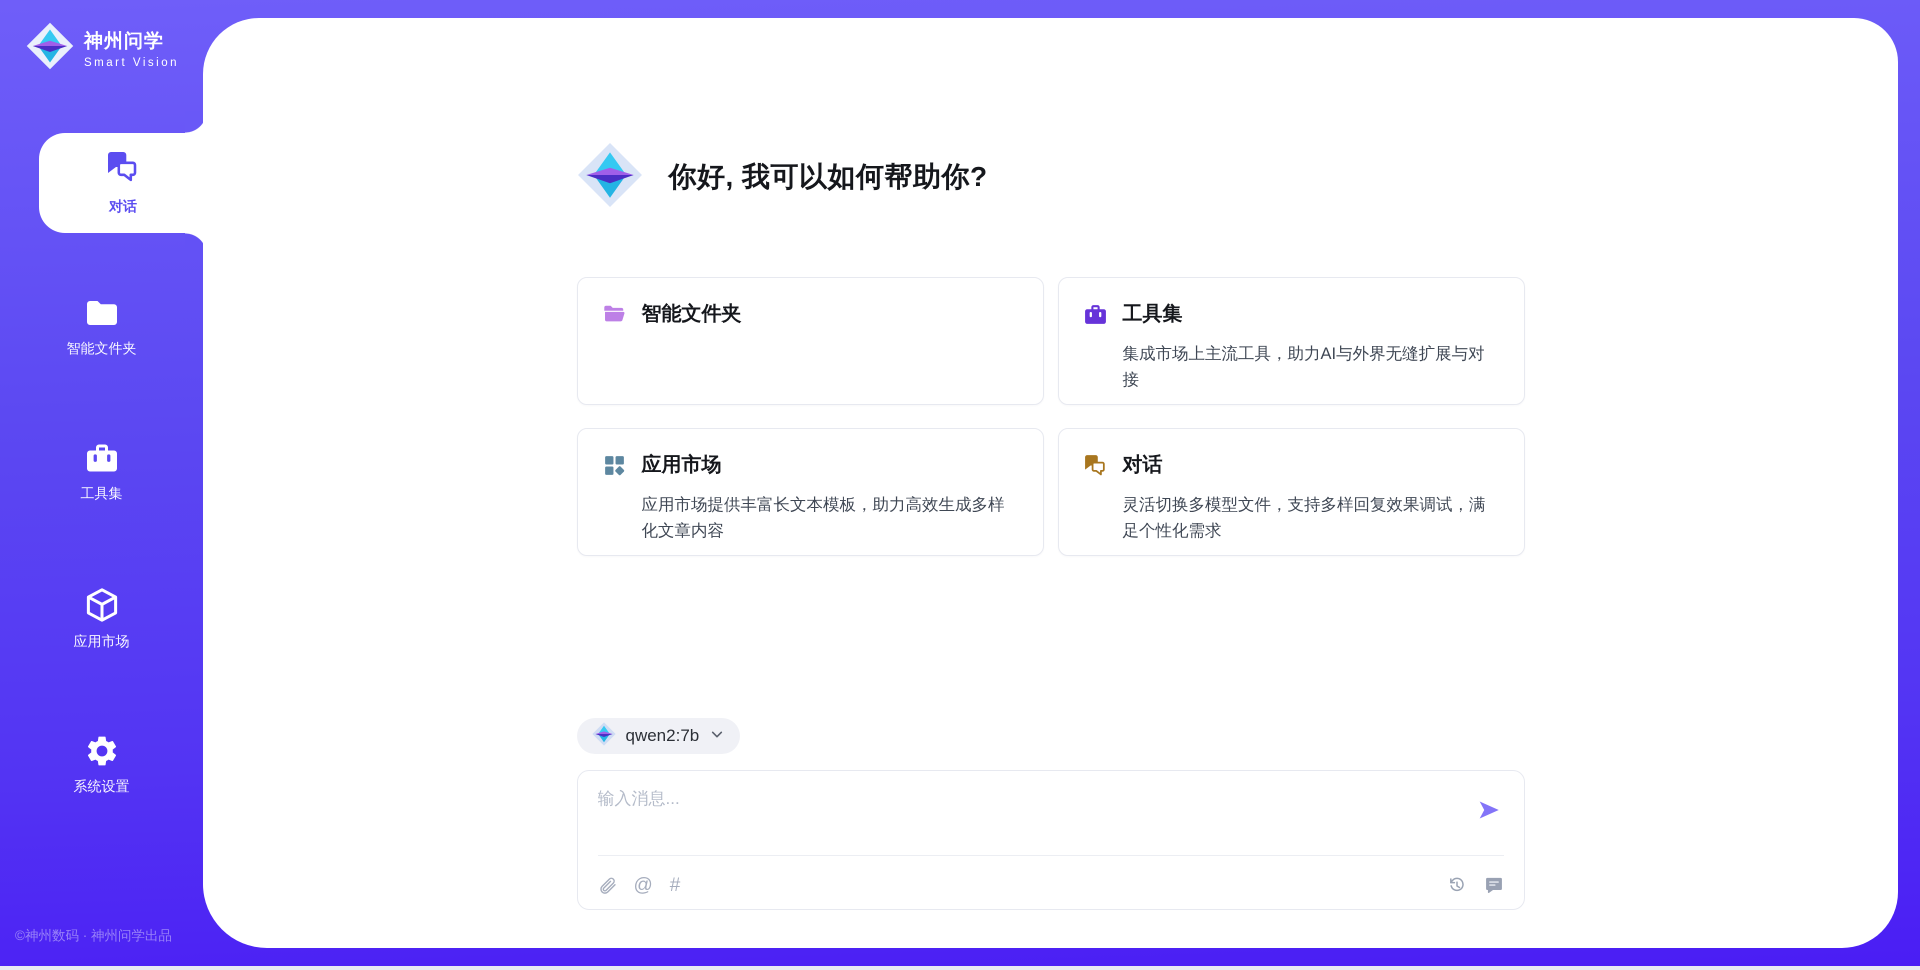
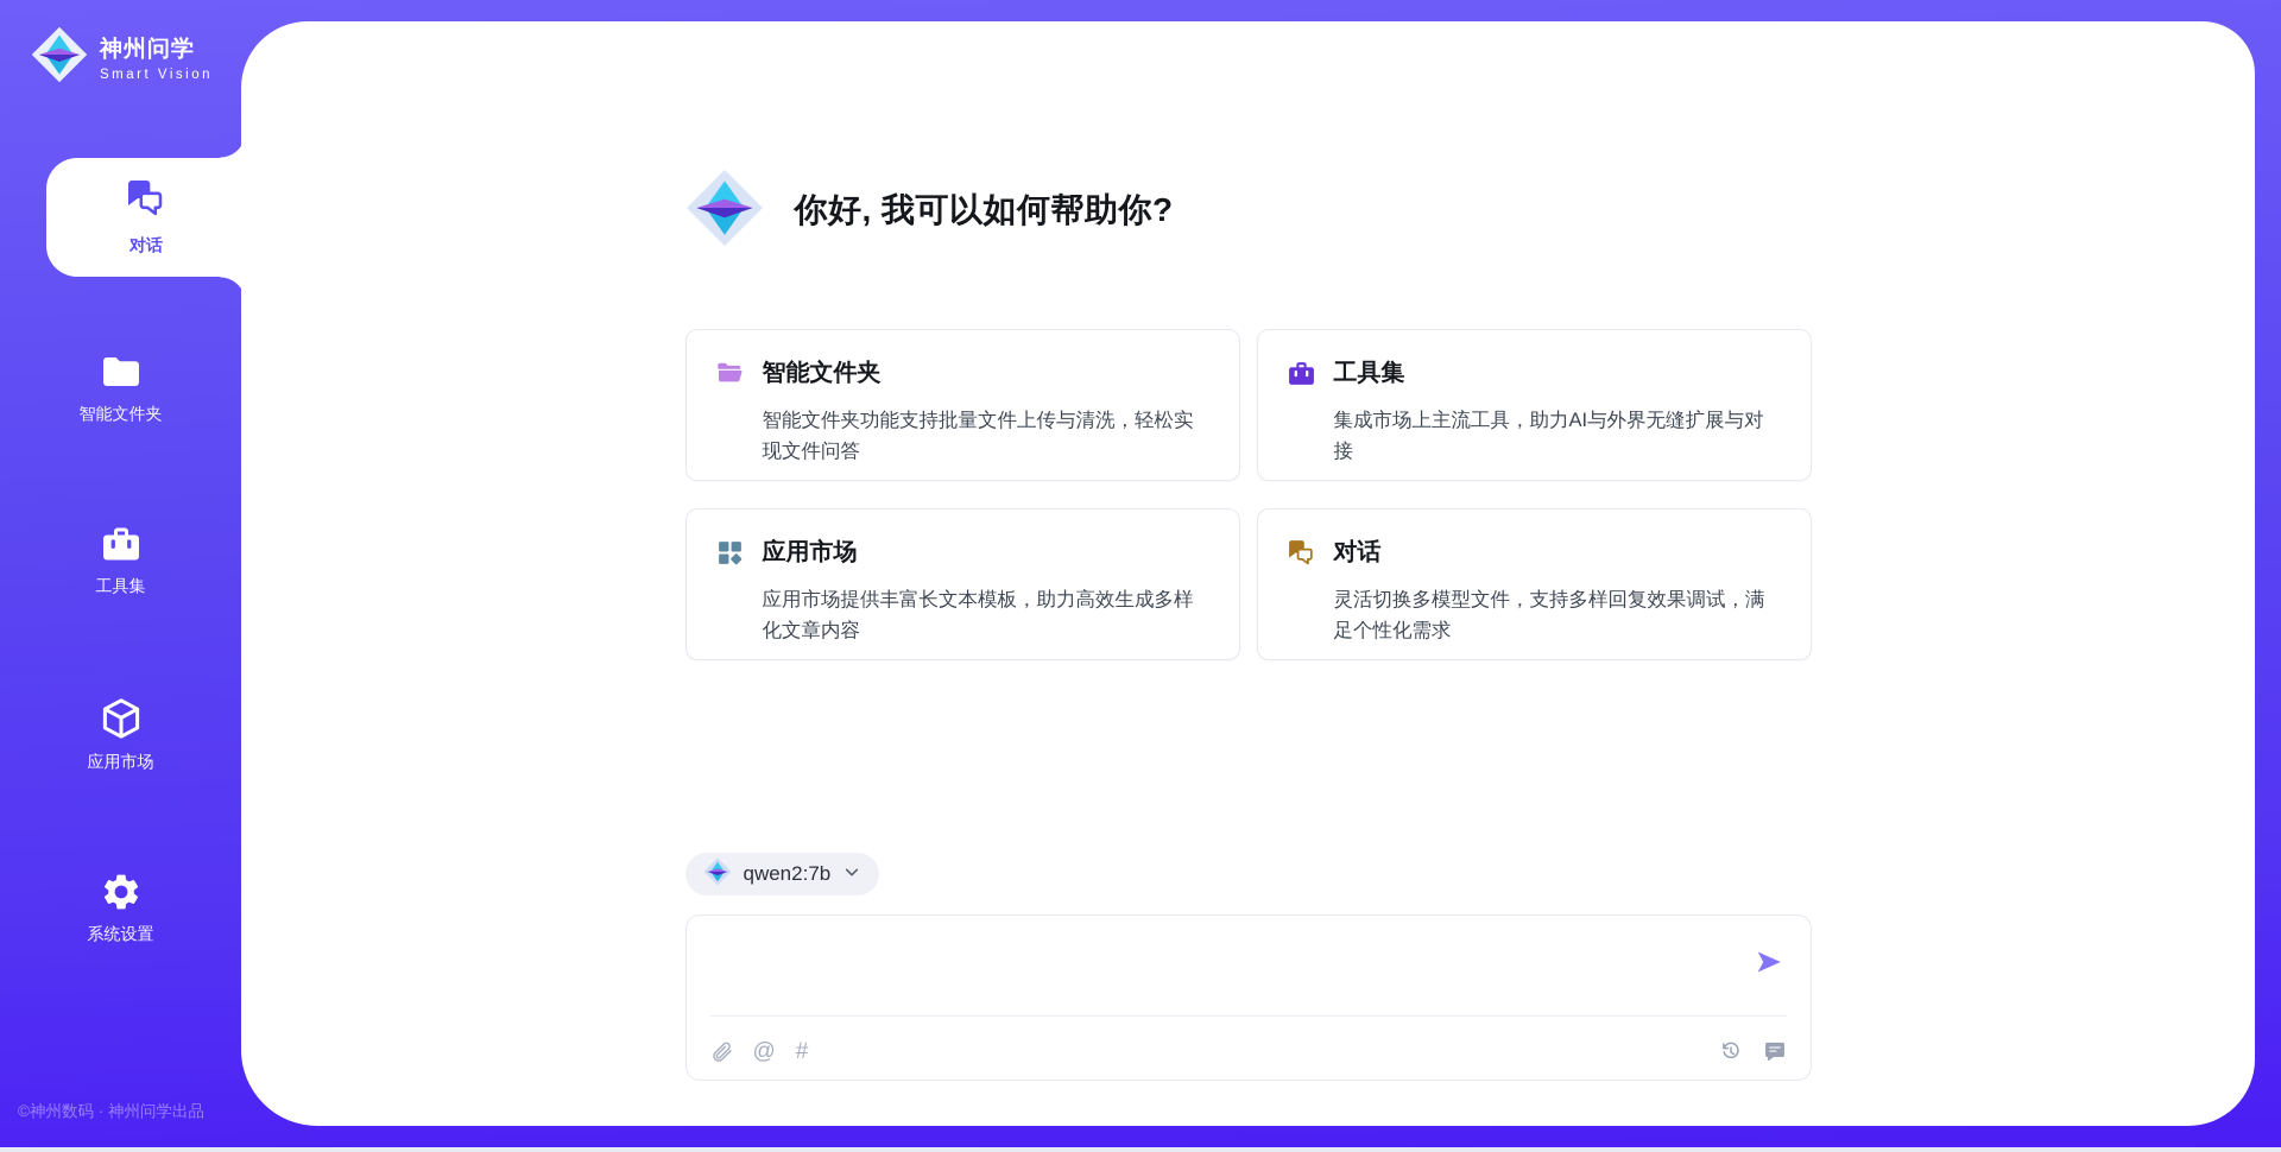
  神州问学
  Smart Vision
  对话
  智能文件夹
  工具集
  应用市场
  系统设置
  ©神州数码 · 神州问学出品
  你好, 我可以如何帮助你?
  智能文件夹
+ 智能文件夹功能支持批量文件上传与清洗，轻松实现文件问答
  工具集
  集成市场上主流工具，助力AI与外界无缝扩展与对接
  应用市场
  应用市场提供丰富长文本模板，助力高效生成多样化文章内容
  对话
  灵活切换多模型文件，支持多样回复效果调试，满足个性化需求
  qwen2:7b
- 输入消息...
  @
  #
